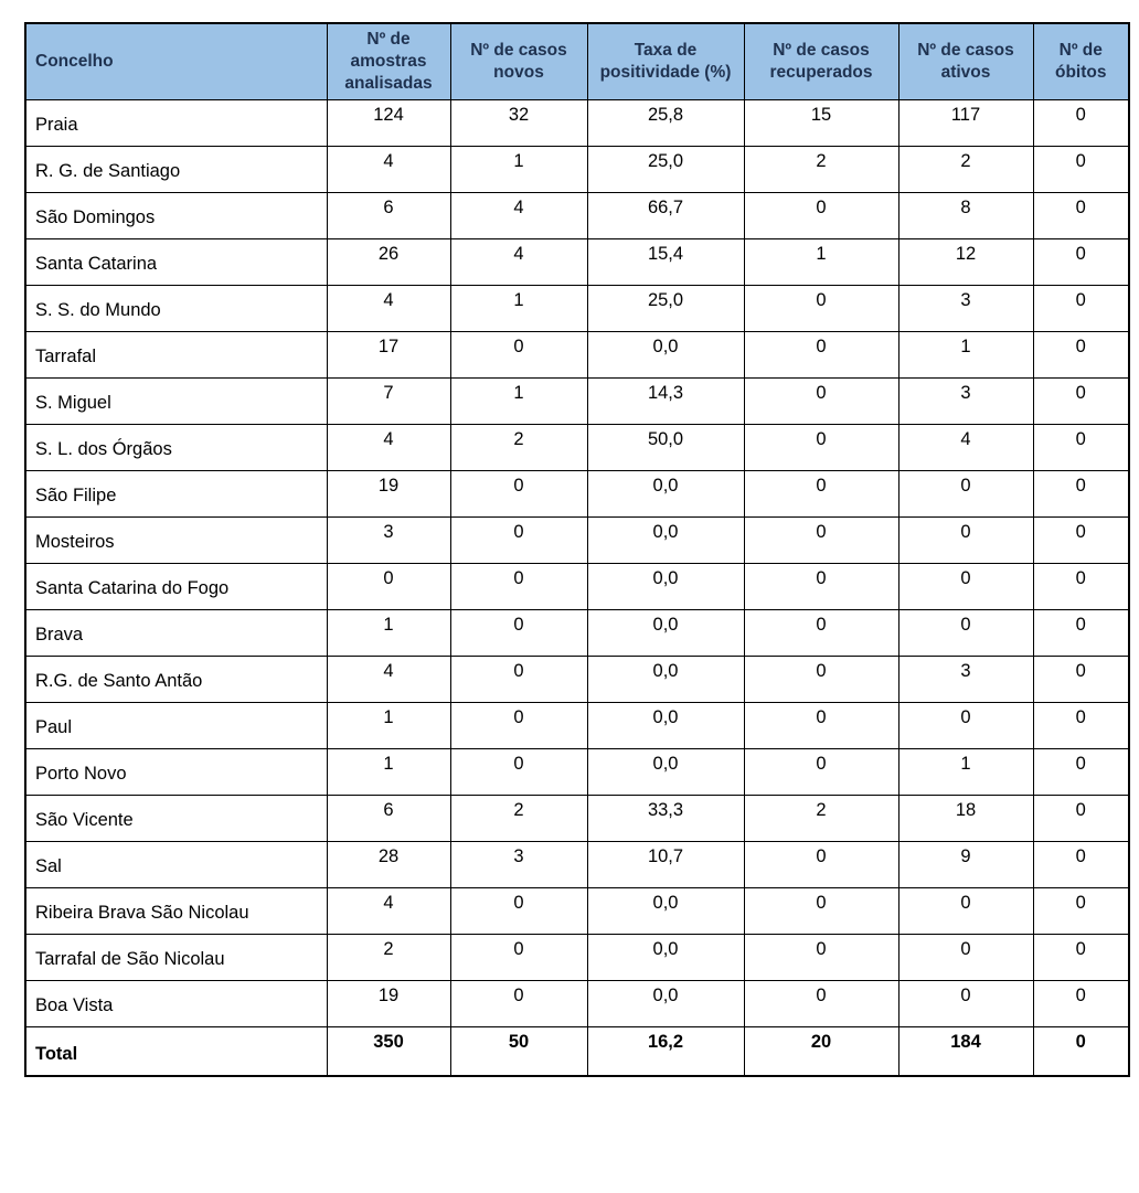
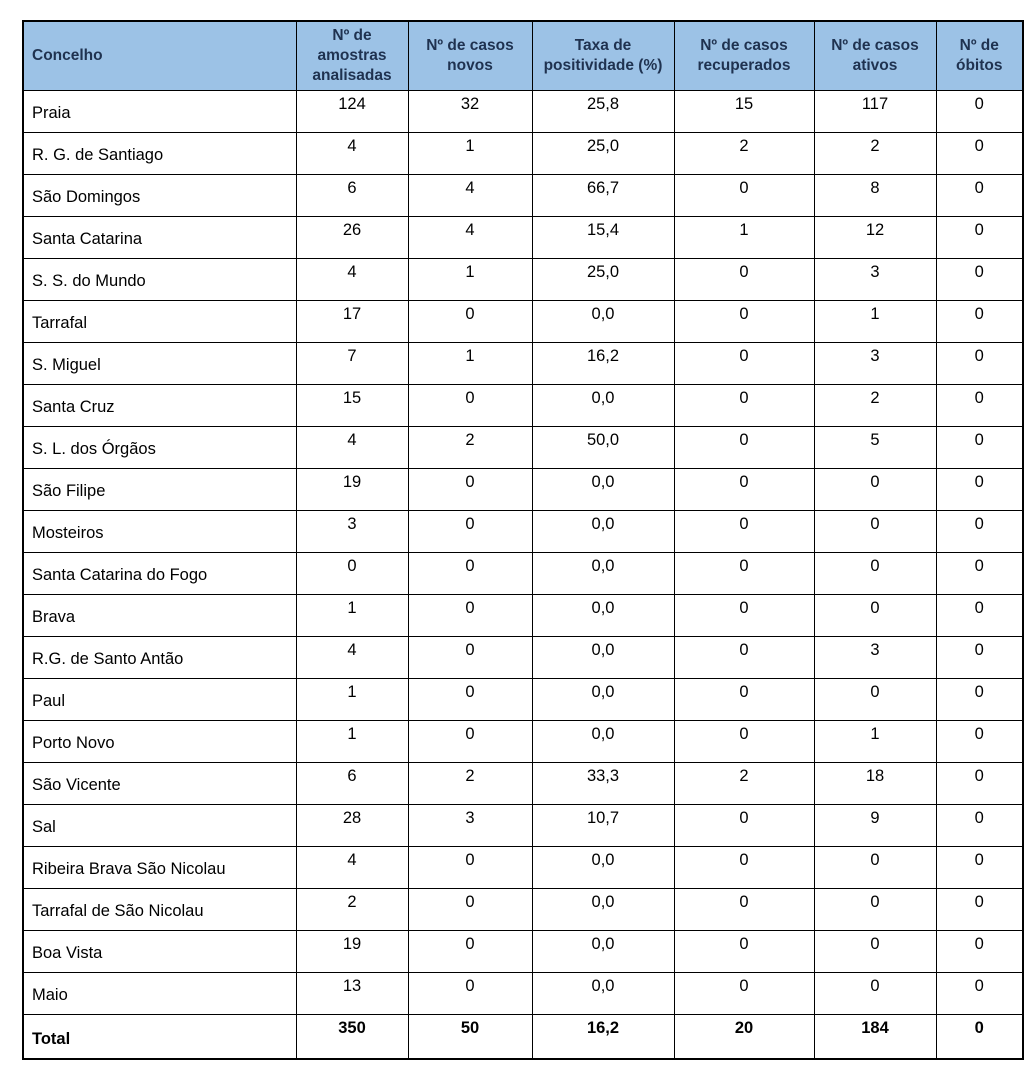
  Concelho	Nº de amostras analisadas	Nº de casos novos	Taxa de positividade (%)	Nº de casos recuperados	Nº de casos ativos	Nº de óbitos
  Praia	124	32	25,8	15	117	0
  R. G. de Santiago	4	1	25,0	2	2	0
  São Domingos	6	4	66,7	0	8	0
  Santa Catarina	26	4	15,4	1	12	0
  S. S. do Mundo	4	1	25,0	0	3	0
  Tarrafal	17	0	0,0	0	1	0
- S. Miguel	7	1	14,3	0	3	0
+ S. Miguel	7	1	16,2	0	3	0
+ Santa Cruz	15	0	0,0	0	2	0
- S. L. dos Órgãos	4	2	50,0	0	4	0
+ S. L. dos Órgãos	4	2	50,0	0	5	0
  São Filipe	19	0	0,0	0	0	0
  Mosteiros	3	0	0,0	0	0	0
  Santa Catarina do Fogo	0	0	0,0	0	0	0
  Brava	1	0	0,0	0	0	0
  R.G. de Santo Antão	4	0	0,0	0	3	0
  Paul	1	0	0,0	0	0	0
  Porto Novo	1	0	0,0	0	1	0
  São Vicente	6	2	33,3	2	18	0
  Sal	28	3	10,7	0	9	0
  Ribeira Brava São Nicolau	4	0	0,0	0	0	0
  Tarrafal de São Nicolau	2	0	0,0	0	0	0
  Boa Vista	19	0	0,0	0	0	0
+ Maio	13	0	0,0	0	0	0
  Total	350	50	16,2	20	184	0
